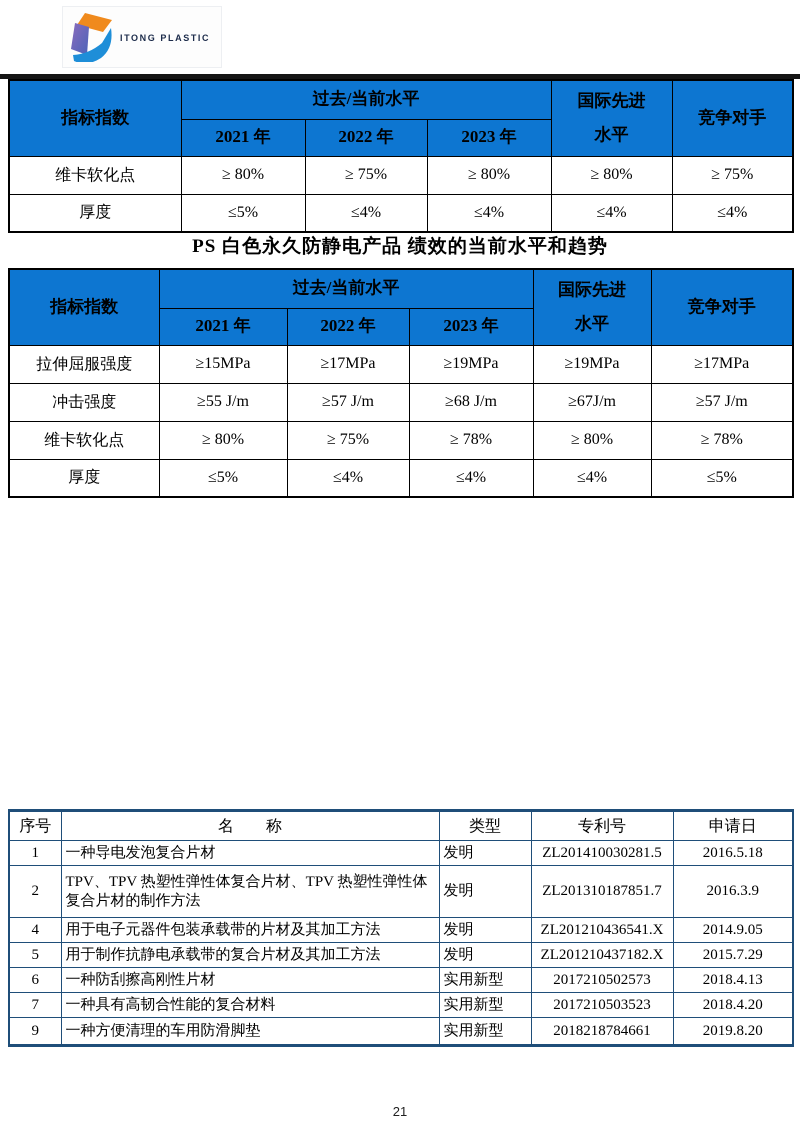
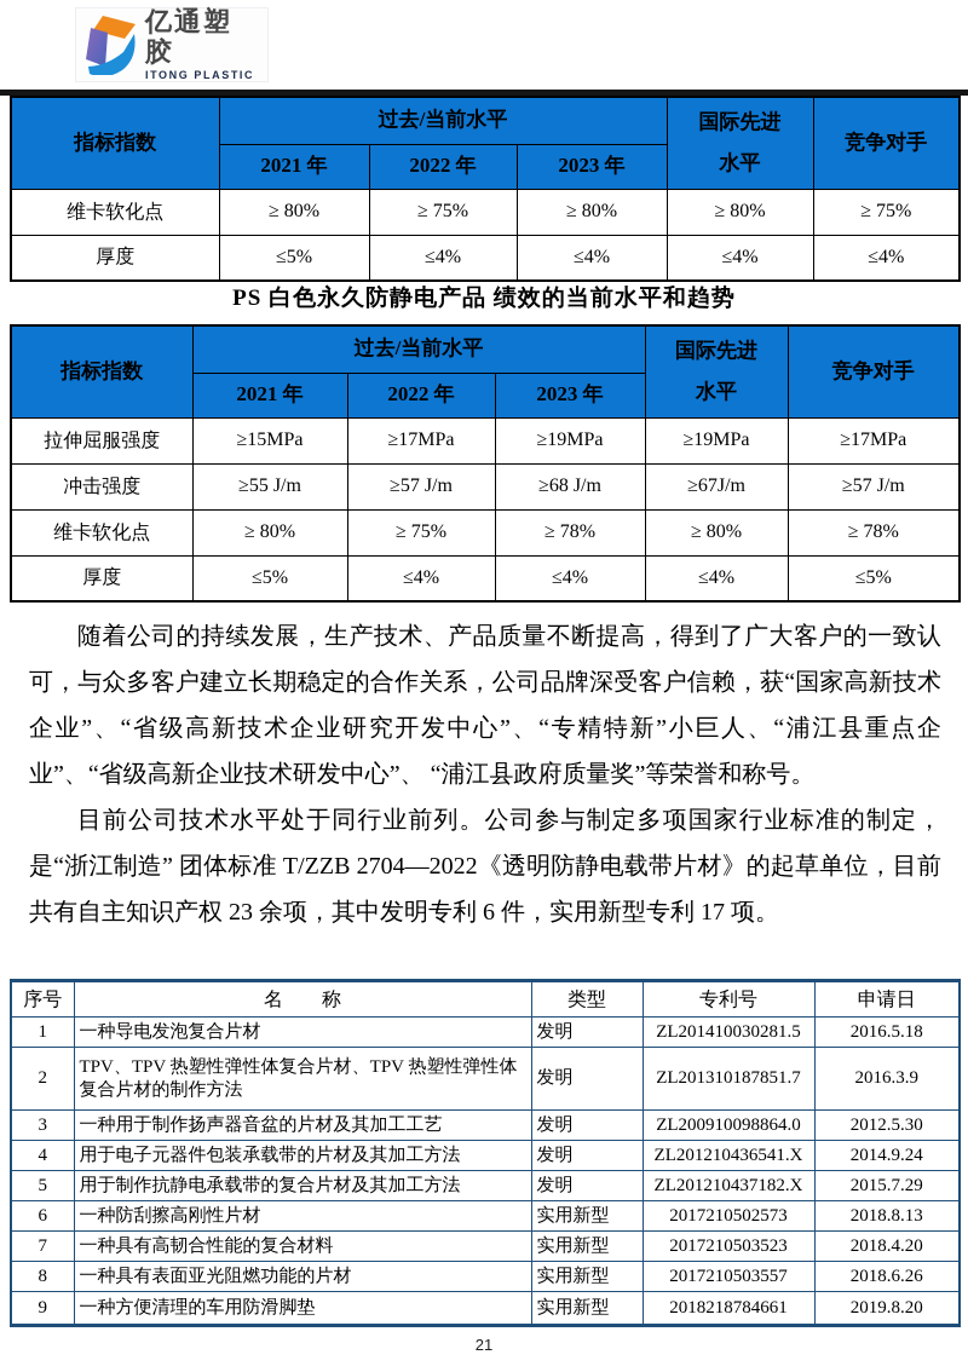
+ 亿通塑胶
  ITONG PLASTIC
  指标指数	过去/当前水平	国际先进 水平	竞争对手
  2021 年	2022 年	2023 年
  维卡软化点	≥ 80%	≥ 75%	≥ 80%	≥ 80%	≥ 75%
  厚度	≤5%	≤4%	≤4%	≤4%	≤4%
  PS 白色永久防静电产品 绩效的当前水平和趋势
  指标指数	过去/当前水平	国际先进 水平	竞争对手
  2021 年	2022 年	2023 年
  拉伸屈服强度	≥15MPa	≥17MPa	≥19MPa	≥19MPa	≥17MPa
  冲击强度	≥55 J/m	≥57 J/m	≥68 J/m	≥67J/m	≥57 J/m
  维卡软化点	≥ 80%	≥ 75%	≥ 78%	≥ 80%	≥ 78%
  厚度	≤5%	≤4%	≤4%	≤4%	≤5%
+ 随着公司的持续发展，生产技术、产品质量不断提高，得到了广大客户的一致认可，与众多客户建立长期稳定的合作关系，公司品牌深受客户信赖，获“国家高新技术企业”、“省级高新技术企业研究开发中心”、“专精特新”小巨人、“浦江县重点企业”、“省级高新企业技术研发中心”、 “浦江县政府质量奖”等荣誉和称号。
+ 目前公司技术水平处于同行业前列。公司参与制定多项国家行业标准的制定，是“浙江制造” 团体标准 T/ZZB 2704—2022《透明防静电载带片材》的起草单位，目前共有自主知识产权 23 余项，其中发明专利 6 件，实用新型专利 17 项。
  序号	名 称	类型	专利号	申请日
  1	一种导电发泡复合片材	发明	ZL201410030281.5	2016.5.18
  2	TPV、TPV 热塑性弹性体复合片材、TPV 热塑性弹性体复合片材的制作方法	发明	ZL201310187851.7	2016.3.9
+ 3	一种用于制作扬声器音盆的片材及其加工工艺	发明	ZL200910098864.0	2012.5.30
- 4	用于电子元器件包装承载带的片材及其加工方法	发明	ZL201210436541.X	2014.9.05
+ 4	用于电子元器件包装承载带的片材及其加工方法	发明	ZL201210436541.X	2014.9.24
  5	用于制作抗静电承载带的复合片材及其加工方法	发明	ZL201210437182.X	2015.7.29
- 6	一种防刮擦高刚性片材	实用新型	2017210502573	2018.4.13
+ 6	一种防刮擦高刚性片材	实用新型	2017210502573	2018.8.13
  7	一种具有高韧合性能的复合材料	实用新型	2017210503523	2018.4.20
+ 8	一种具有表面亚光阻燃功能的片材	实用新型	2017210503557	2018.6.26
  9	一种方便清理的车用防滑脚垫	实用新型	2018218784661	2019.8.20
  21
